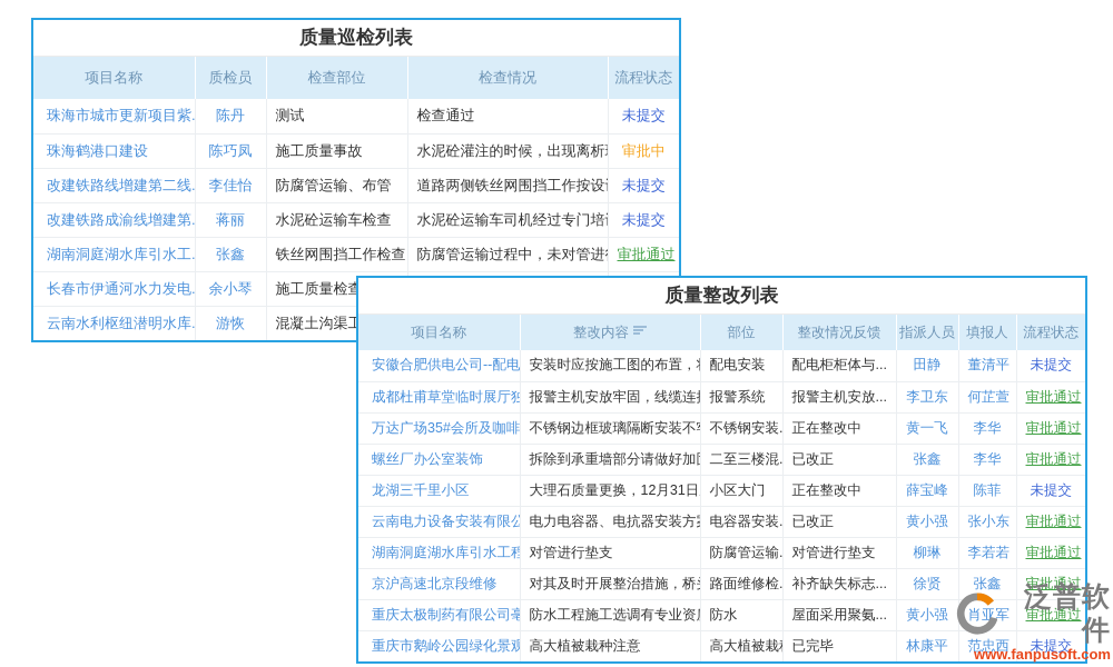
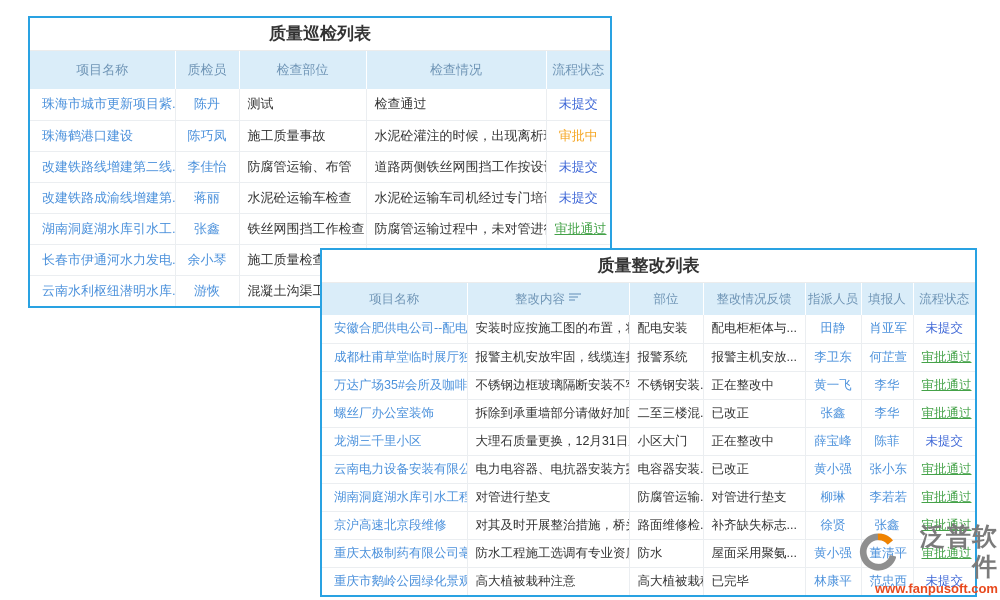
  质量巡检列表
  项目名称	质检员	检查部位	检查情况	流程状态
  珠海市城市更新项目紫.	陈丹	测试	检查通过	未提交
  珠海鹤港口建设	陈巧凤	施工质量事故	水泥砼灌注的时候，出现离析	审批中
  改建铁路线增建第二线.	李佳怡	防腐管运输、布管	道路两侧铁丝网围挡工作按设	未提交
  改建铁路成渝线增建第.	蒋丽	水泥砼运输车检查	水泥砼运输车司机经过专门培	未提交
  湖南洞庭湖水库引水工.	张鑫	铁丝网围挡工作检查	防腐管运输过程中，未对管进	审批通过
  长春市伊通河水力发电.	余小琴	施工质量检查
  云南水利枢纽潜明水库.	游恢	混凝土沟渠工
  质量整改列表
  项目名称	整改内容	部位	整改情况反馈	指派人员	填报人	流程状态
- 安徽合肥供电公司--配电	安装时应按施工图的布置，	配电安装	配电柜柜体与...	田静	董清平	未提交
+ 安徽合肥供电公司--配电	安装时应按施工图的布置，	配电安装	配电柜柜体与...	田静	肖亚军	未提交
  成都杜甫草堂临时展厅独	报警主机安放牢固，线缆连	报警系统	报警主机安放...	李卫东	何芷萱	审批通过
  万达广场35#会所及咖啡	不锈钢边框玻璃隔断安装不	不锈钢安装.	正在整改中	黄一飞	李华	审批通过
  螺丝厂办公室装饰	拆除到承重墙部分请做好加	二至三楼混.	已改正	张鑫	李华	审批通过
  龙湖三千里小区	大理石质量更换，12月31日	小区大门	正在整改中	薛宝峰	陈菲	未提交
  云南电力设备安装有限公	电力电容器、电抗器安装方	电容器安装.	已改正	黄小强	张小东	审批通过
  湖南洞庭湖水库引水工程	对管进行垫支	防腐管运输.	对管进行垫支	柳琳	李若若	审批通过
  京沪高速北京段维修	对其及时开展整治措施，桥	路面维修检.	补齐缺失标志...	徐贤	张鑫	审批通过
- 重庆太极制药有限公司亳	防水工程施工选调有专业资	防水	屋面采用聚氨...	黄小强	肖亚军	审批通过
+ 重庆太极制药有限公司亳	防水工程施工选调有专业资	防水	屋面采用聚氨...	黄小强	董清平	审批通过
  重庆市鹅岭公园绿化景观	高大植被栽种注意	高大植被栽	已完毕	林康平	范忠西	未提交
  泛普软件
  www.fanpusoft.com
